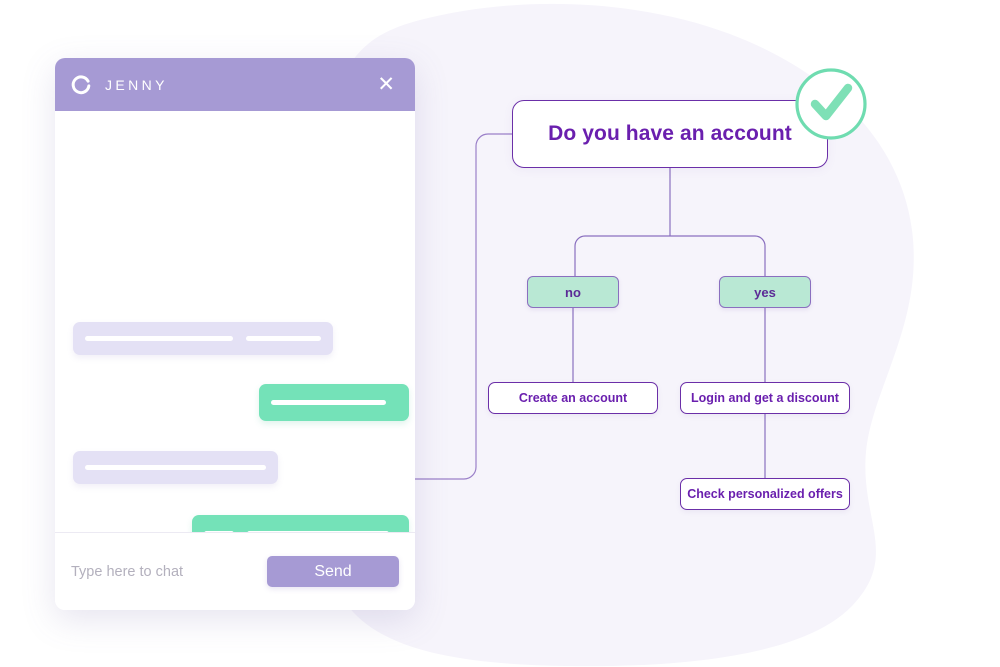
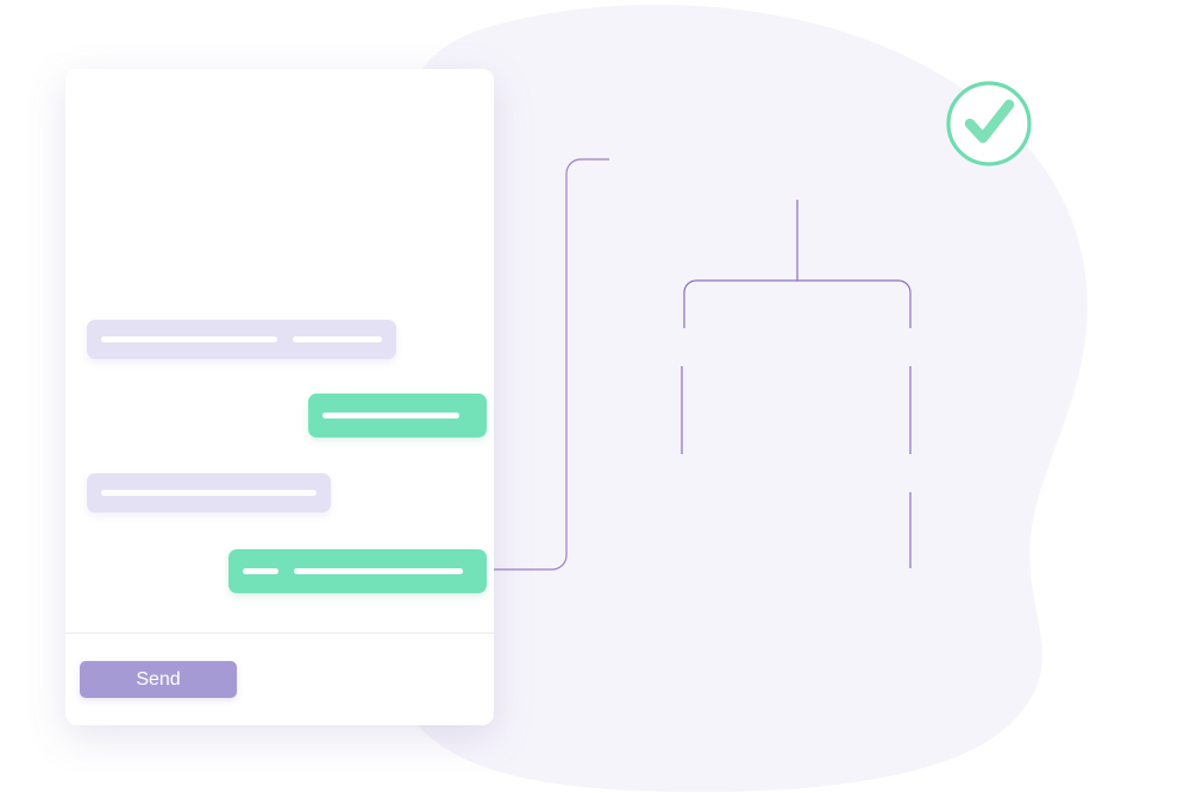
- Do you have an account
- no
- yes
- Create an account
- Login and get a discount
- Check personalized offers
- JENNY
- ✕
- Type here to chat
  Send
